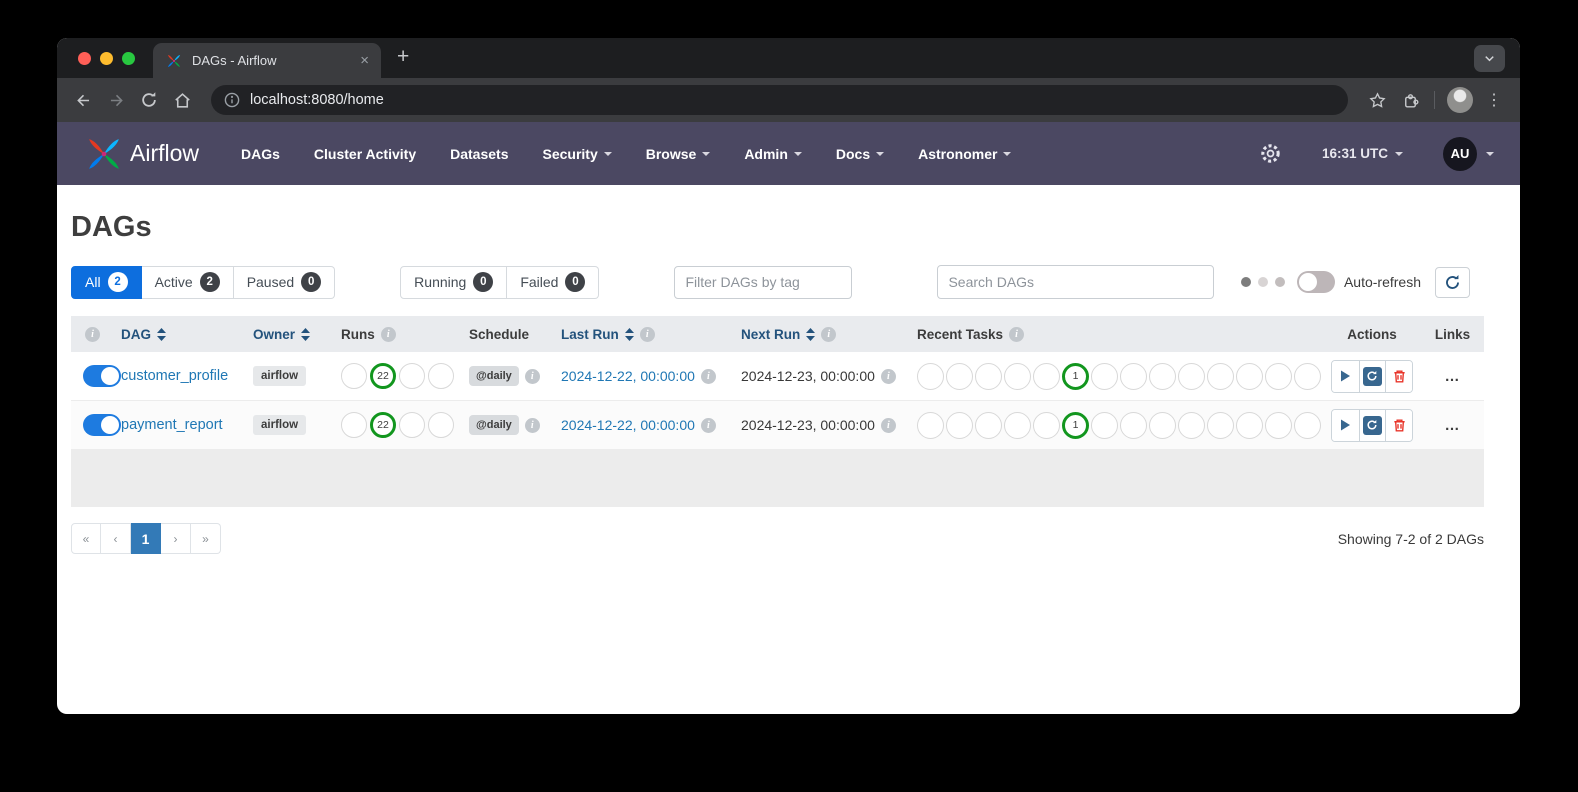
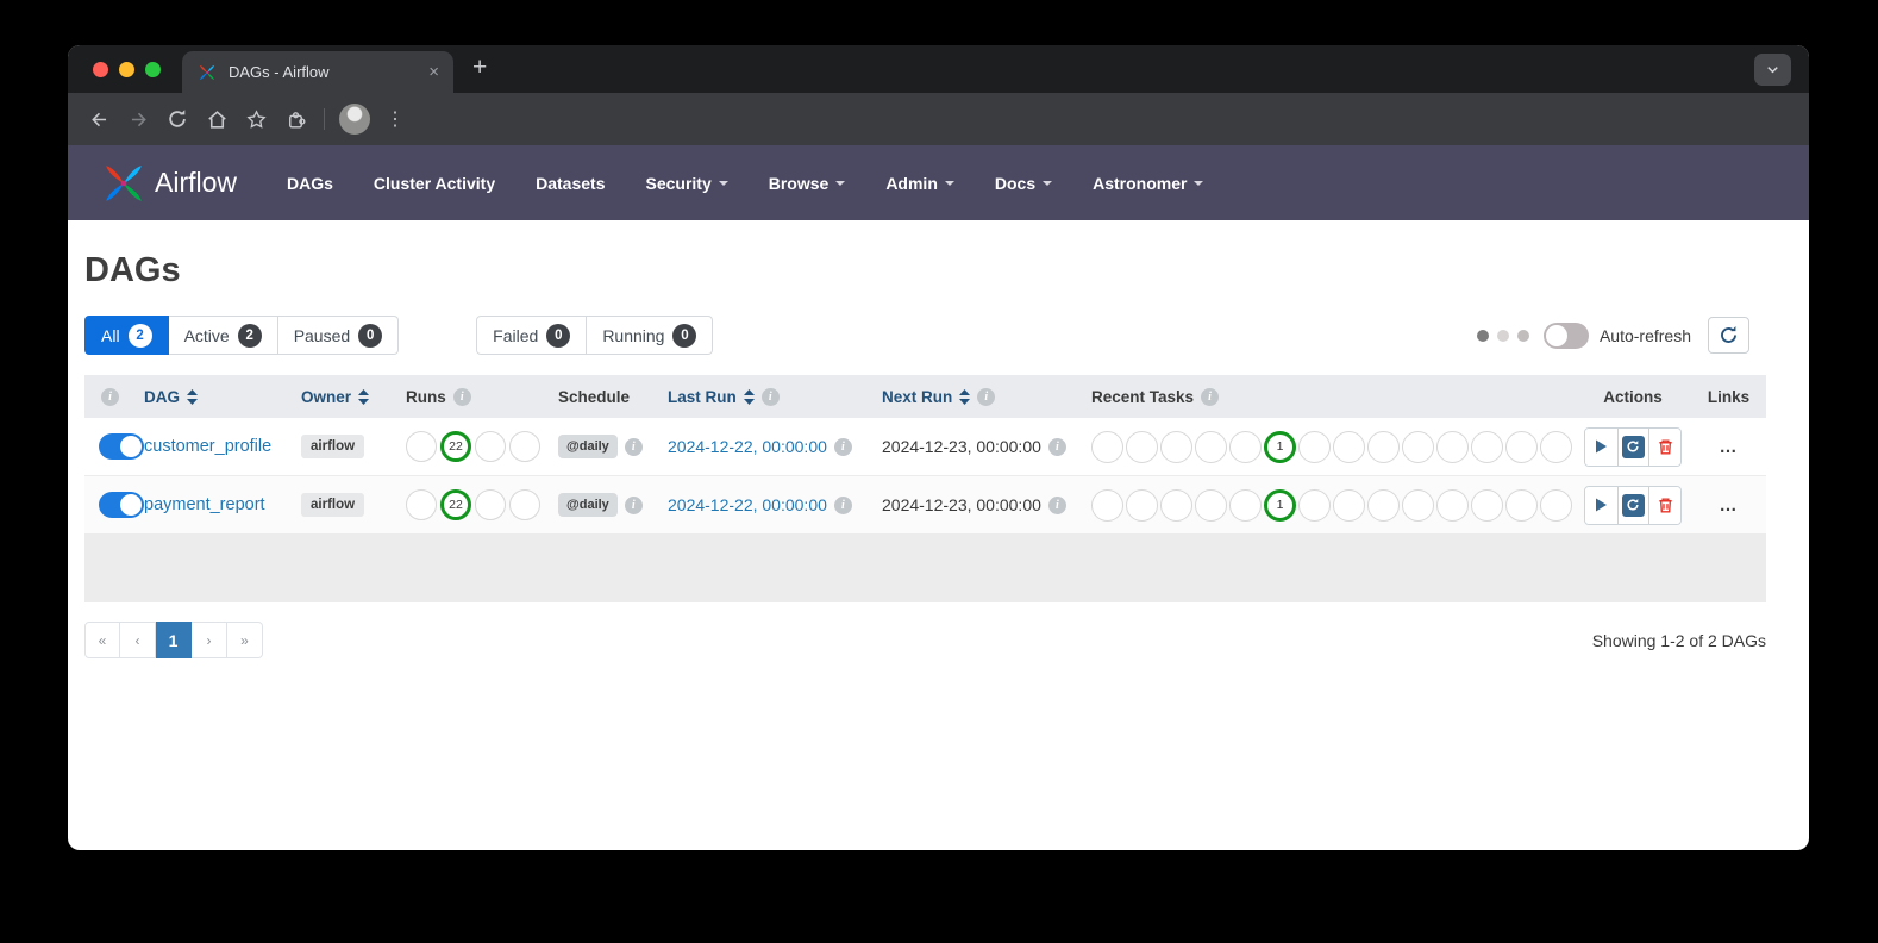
  DAGs - Airflow
  ×
  +
- localhost:8080/home
  ⋮
  Airflow
  DAGs
  Cluster Activity
  Datasets
  Security
  Browse
  Admin
  Docs
  Astronomer
- 16:31 UTC
- AU
  DAGs
  All
  2
  Active
  2
  Paused
  0
- Running
+ Failed
  0
- Failed
+ Running
  0
- Filter DAGs by tag
- Search DAGs
  Auto-refresh
  i
  DAG
  Owner
  Runs
  i
  Schedule
  Last Run
  i
  Next Run
  i
  Recent Tasks
  i
  Actions
  Links
  customer_profile
  airflow
  22
  @daily
  i
  2024-12-22, 00:00:00
  i
  2024-12-23, 00:00:00
  i
  1
  …
  payment_report
  airflow
  22
  @daily
  i
  2024-12-22, 00:00:00
  i
  2024-12-23, 00:00:00
  i
  1
  …
  «
  ‹
  1
  ›
  »
- Showing 7-2 of 2 DAGs
+ Showing 1-2 of 2 DAGs
